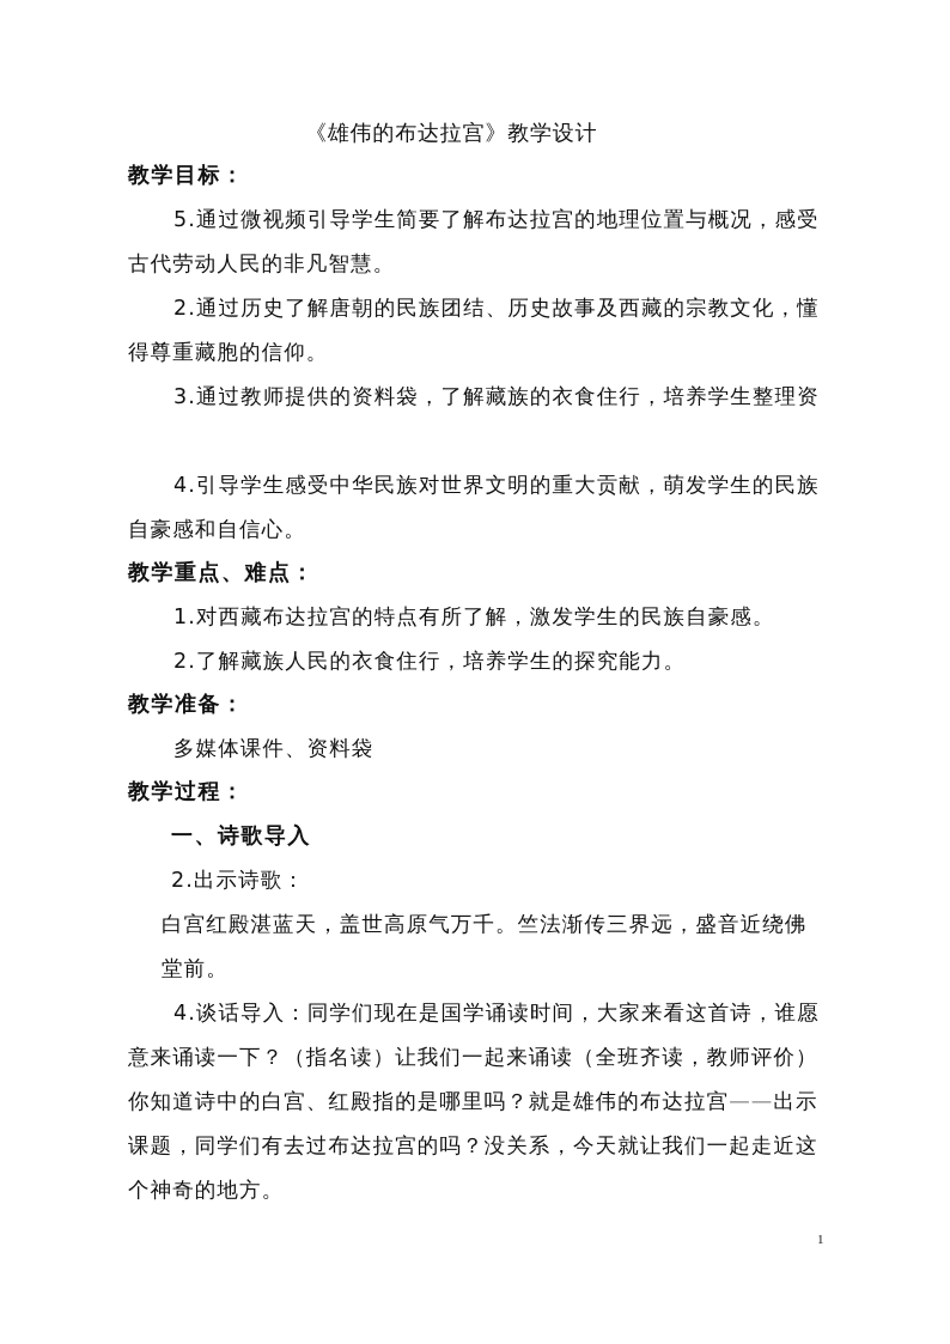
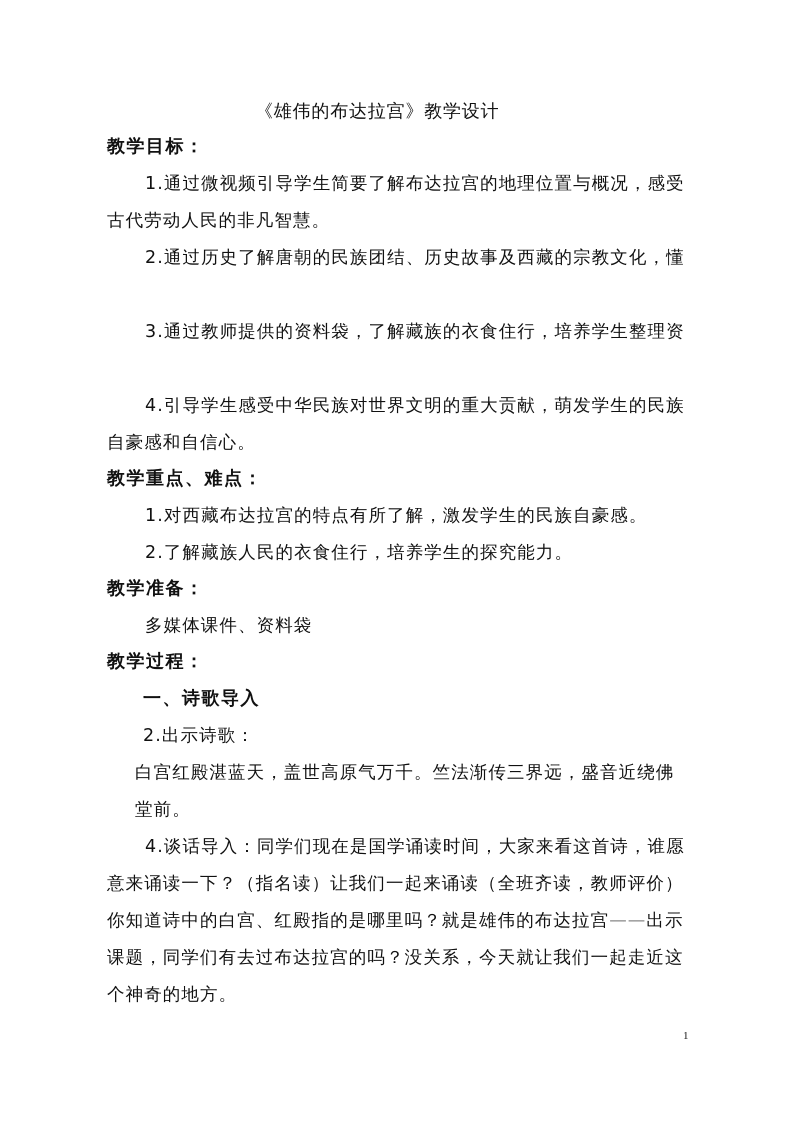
  《雄伟的布达拉宫》教学设计
  教学目标：
- 5.通过微视频引导学生简要了解布达拉宫的地理位置与概况，感受
+ 1.通过微视频引导学生简要了解布达拉宫的地理位置与概况，感受
  古代劳动人民的非凡智慧。
  2.通过历史了解唐朝的民族团结、历史故事及西藏的宗教文化，懂
- 得尊重藏胞的信仰。
  3.通过教师提供的资料袋，了解藏族的衣食住行，培养学生整理资
  4.引导学生感受中华民族对世界文明的重大贡献，萌发学生的民族
  自豪感和自信心。
  教学重点、难点：
  1.对西藏布达拉宫的特点有所了解，激发学生的民族自豪感。
  2.了解藏族人民的衣食住行，培养学生的探究能力。
  教学准备：
  多媒体课件、资料袋
  教学过程：
  一、诗歌导入
  2.出示诗歌：
  白宫红殿湛蓝天，盖世高原气万千。竺法渐传三界远，盛音近绕佛
  堂前。
  4.谈话导入：同学们现在是国学诵读时间，大家来看这首诗，谁愿
  意来诵读一下？（指名读）让我们一起来诵读（全班齐读，教师评价）
  你知道诗中的白宫、红殿指的是哪里吗？就是雄伟的布达拉宫——出示
  课题，同学们有去过布达拉宫的吗？没关系，今天就让我们一起走近这
  个神奇的地方。
  1
